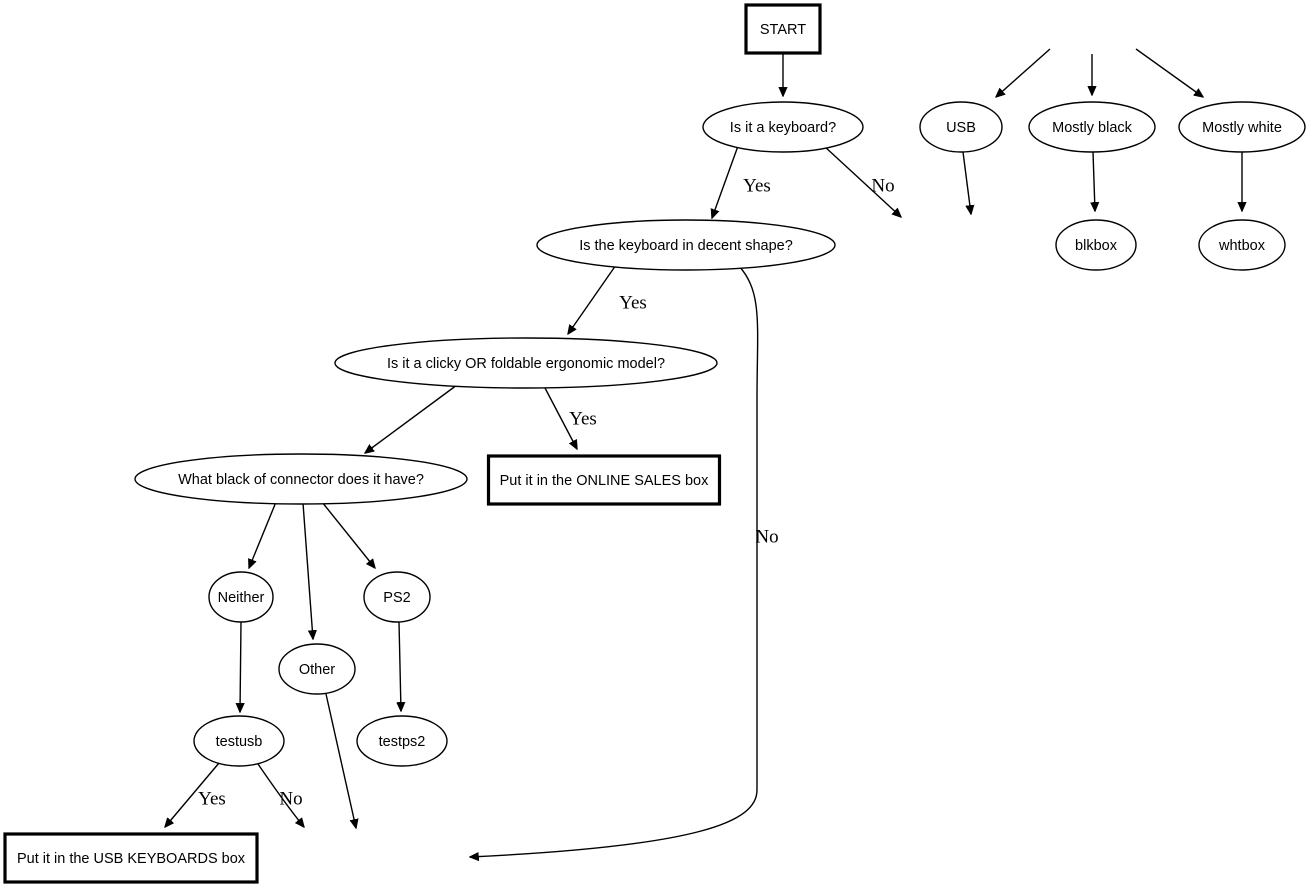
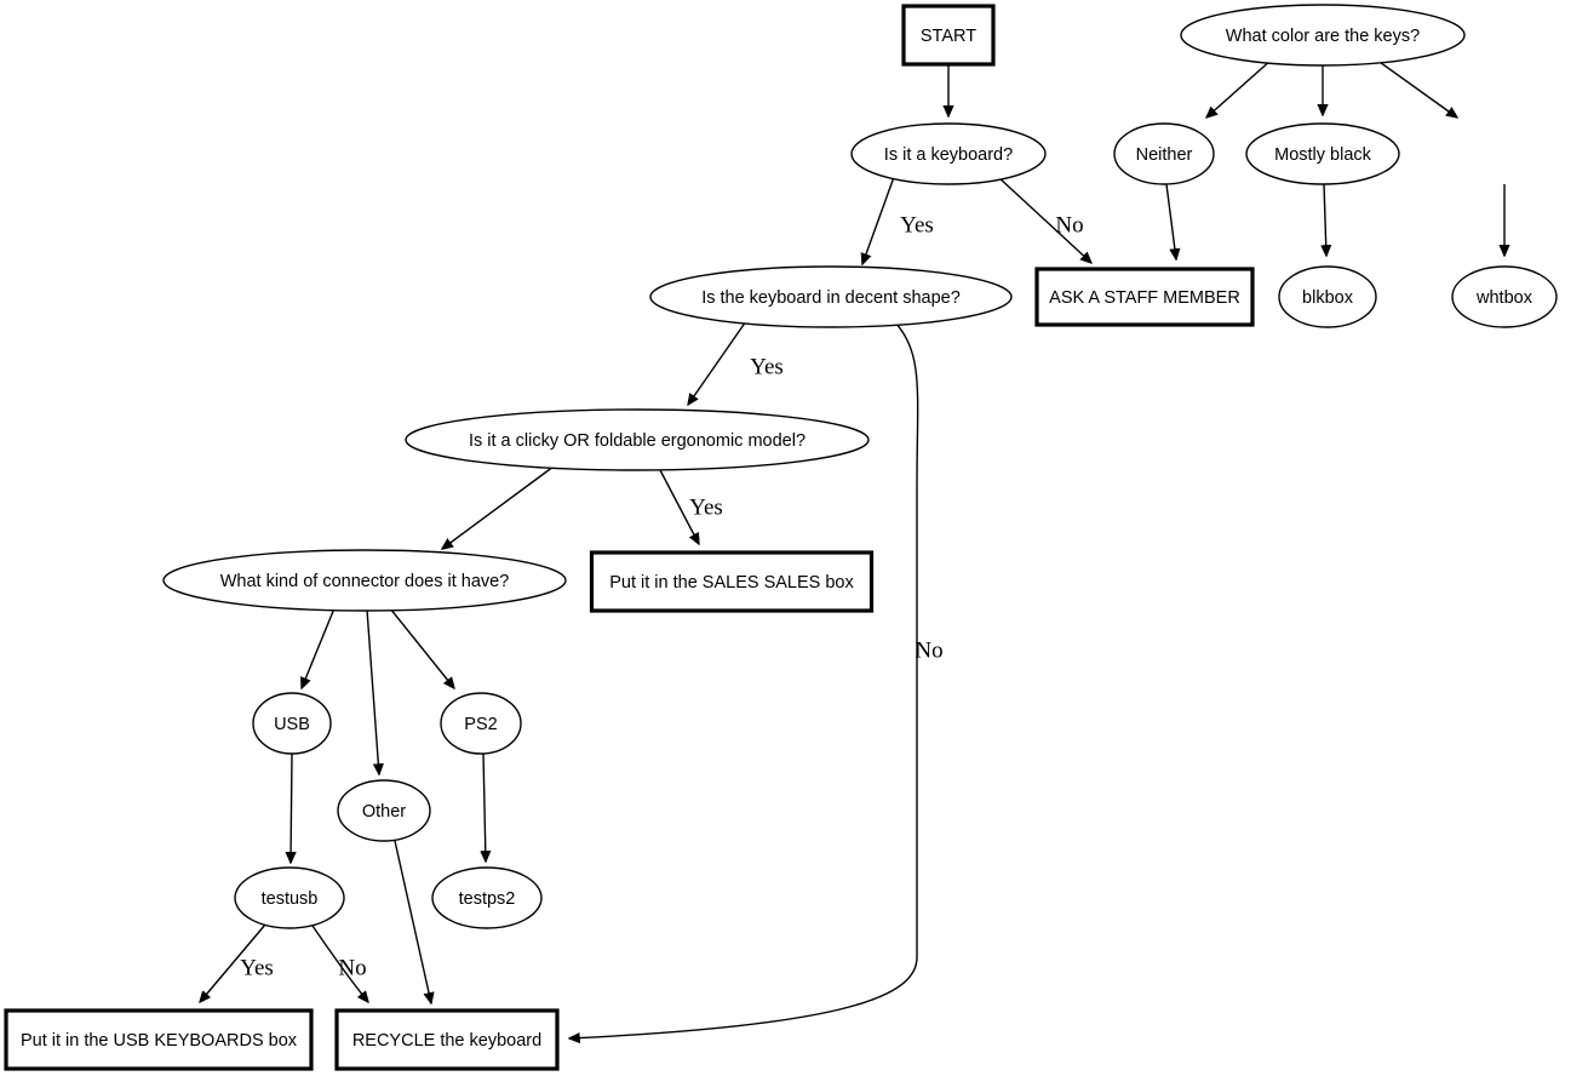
  Yes
  No
  Yes
  No
  Yes
  Yes
  No
  START
  Is it a keyboard?
  Is the keyboard in decent shape?
  Is it a clicky OR foldable ergonomic model?
- What black of connector does it have?
+ What kind of connector does it have?
- Neither
+ USB
  Other
  PS2
  testusb
  testps2
- Put it in the ONLINE SALES box
+ Put it in the SALES SALES box
  Put it in the USB KEYBOARDS box
+ RECYCLE the keyboard
+ ASK A STAFF MEMBER
+ What color are the keys?
- USB
+ Neither
  Mostly black
- Mostly white
  blkbox
  whtbox
